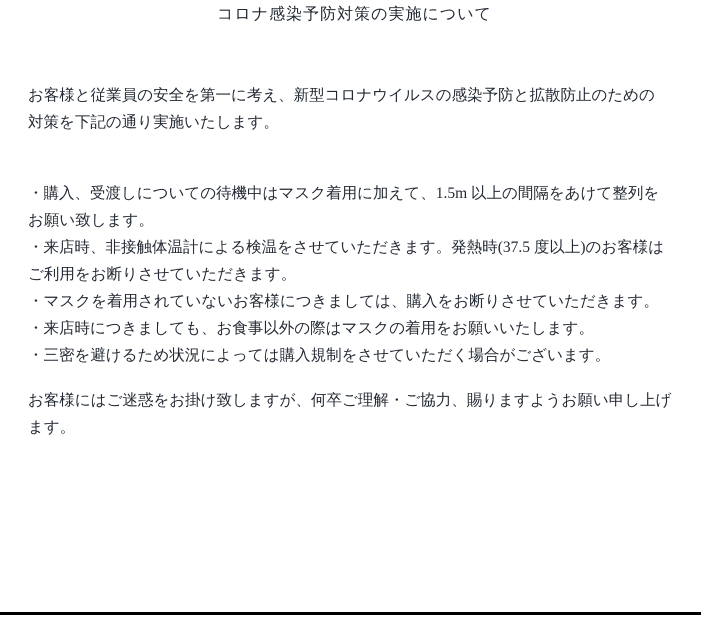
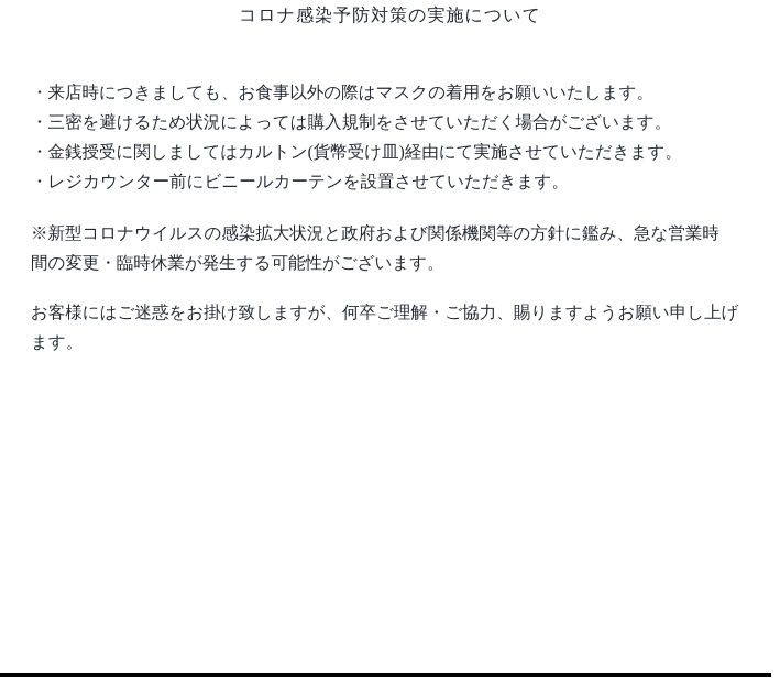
  コロナ感染予防対策の実施について
- お客様と従業員の安全を第一に考え、新型コロナウイルスの感染予防と拡散防止のための
- 対策を下記の通り実施いたします。
- ・購入、受渡しについての待機中はマスク着用に加えて、1.5m 以上の間隔をあけて整列を
- お願い致します。
- ・来店時、非接触体温計による検温をさせていただきます。発熱時(37.5 度以上)のお客様は
- ご利用をお断りさせていただきます。
- ・マスクを着用されていないお客様につきましては、購入をお断りさせていただきます。
  ・来店時につきましても、お食事以外の際はマスクの着用をお願いいたします。
  ・三密を避けるため状況によっては購入規制をさせていただく場合がございます。
+ ・金銭授受に関しましてはカルトン(貨幣受け皿)経由にて実施させていただきます。
+ ・レジカウンター前にビニールカーテンを設置させていただきます。
+ ※新型コロナウイルスの感染拡大状況と政府および関係機関等の方針に鑑み、急な営業時
+ 間の変更・臨時休業が発生する可能性がございます。
  お客様にはご迷惑をお掛け致しますが、何卒ご理解・ご協力、賜りますようお願い申し上げ
  ます。
